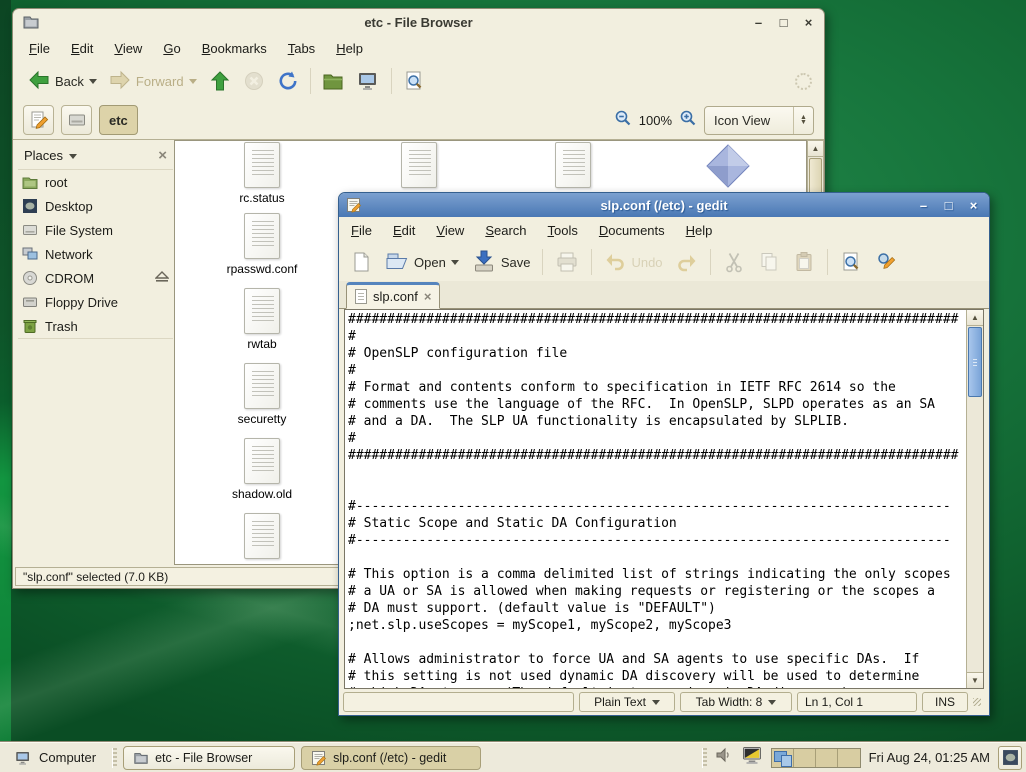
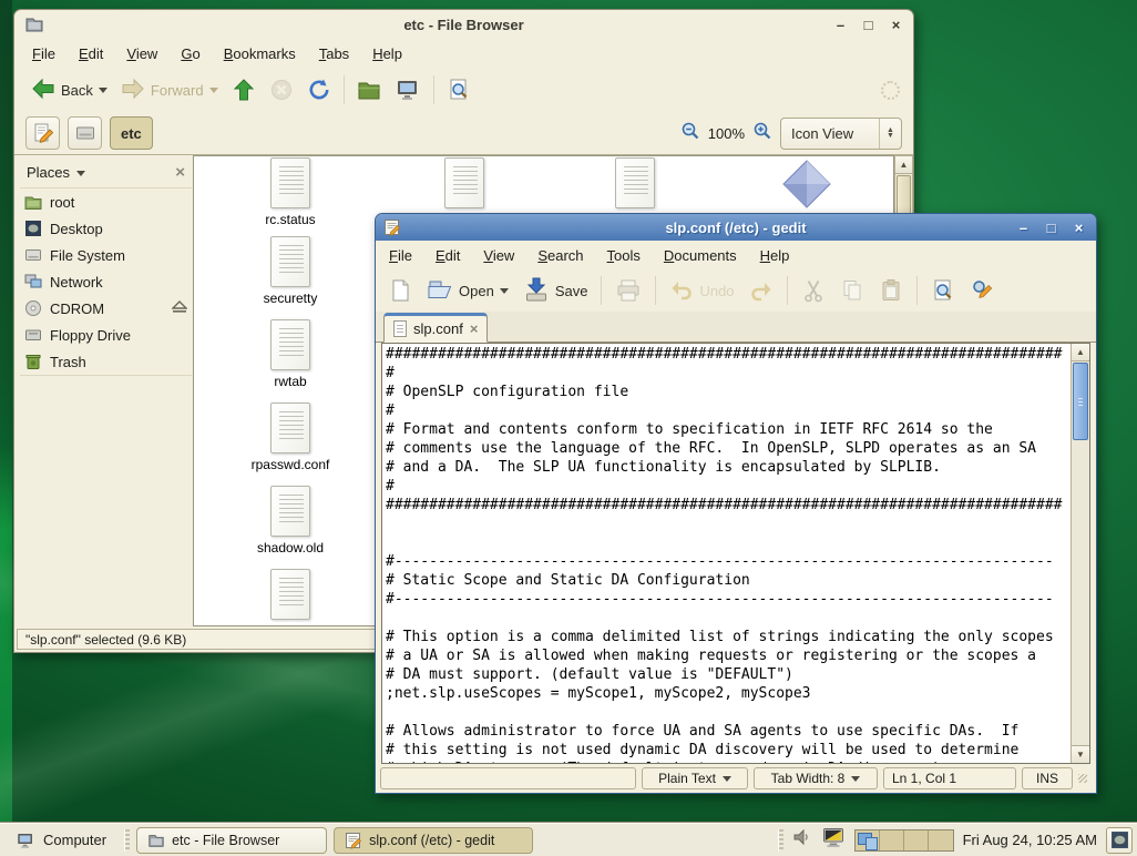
  etc - File Browser
  –
  □
  ×
  File
  Edit
  View
  Go
  Bookmarks
  Tabs
  Help
  Back
  Forward
  etc
  100%
  Icon View
  Places
  ×
  root
  Desktop
  File System
  Network
  CDROM
  Floppy Drive
  Trash
  rc.status
- rpasswd.conf
+ securetty
  rwtab
- securetty
+ rpasswd.conf
  shadow.old
  ▲
- "slp.conf" selected (7.0 KB)
+ "slp.conf" selected (9.6 KB)
  slp.conf (/etc) - gedit
  –
  □
  ×
  File
  Edit
  View
  Search
  Tools
  Documents
  Help
  Open
  Save
  Undo
  slp.conf
  ×
  ##############################################################################
  #
  # OpenSLP configuration file
  #
  # Format and contents conform to specification in IETF RFC 2614 so the
  # comments use the language of the RFC. In OpenSLP, SLPD operates as an SA
  # and a DA. The SLP UA functionality is encapsulated by SLPLIB.
  #
  ##############################################################################
  #----------------------------------------------------------------------------
  # Static Scope and Static DA Configuration
  #----------------------------------------------------------------------------
  # This option is a comma delimited list of strings indicating the only scopes
  # a UA or SA is allowed when making requests or registering or the scopes a
  # DA must support. (default value is "DEFAULT")
  ;net.slp.useScopes = myScope1, myScope2, myScope3
  # Allows administrator to force UA and SA agents to use specific DAs. If
  # this setting is not used dynamic DA discovery will be used to determine
  ▲
  ▼
  Plain Text
  Tab Width: 8
  Ln 1, Col 1
  INS
  Computer
  etc - File Browser
  slp.conf (/etc) - gedit
- Fri Aug 24, 01:25 AM
+ Fri Aug 24, 10:25 AM
